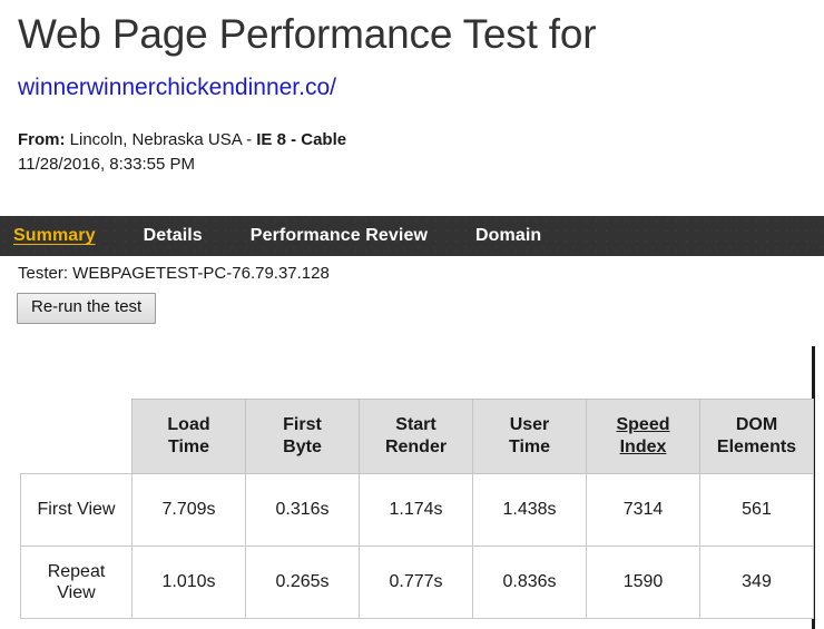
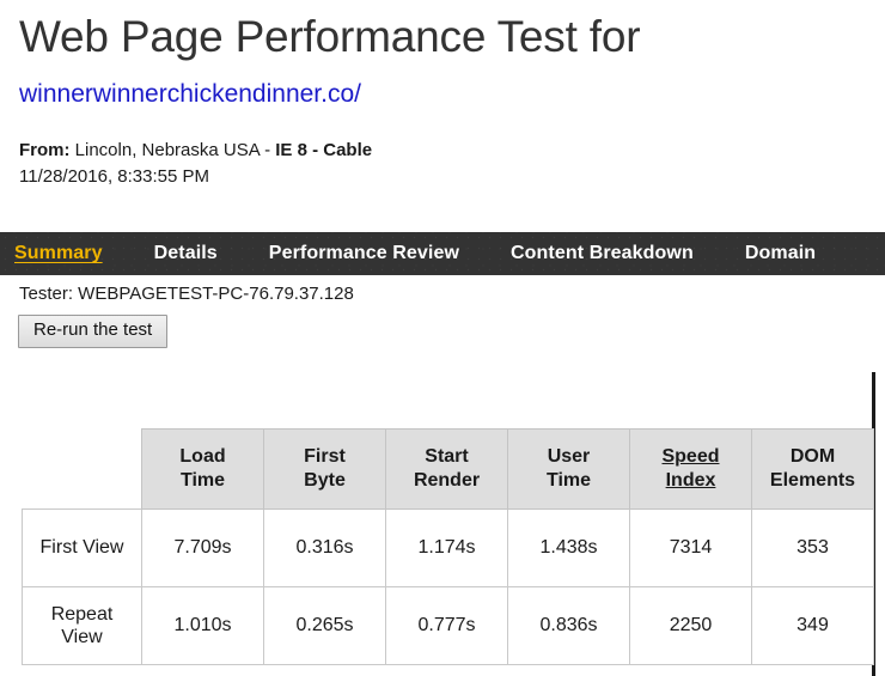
  Web Page Performance Test for
  winnerwinnerchickendinner.co/
  From: Lincoln, Nebraska USA - IE 8 - Cable
  11/28/2016, 8:33:55 PM
  Summary
  Details
  Performance Review
+ Content Breakdown
  Domain
  Tester: WEBPAGETEST-PC-76.79.37.128
  Re-run the test
  	Load Time	First Byte	Start Render	User Time	Speed Index	DOM Elements
- First View	7.709s	0.316s	1.174s	1.438s	7314	561
+ First View	7.709s	0.316s	1.174s	1.438s	7314	353
- Repeat View	1.010s	0.265s	0.777s	0.836s	1590	349
+ Repeat View	1.010s	0.265s	0.777s	0.836s	2250	349
